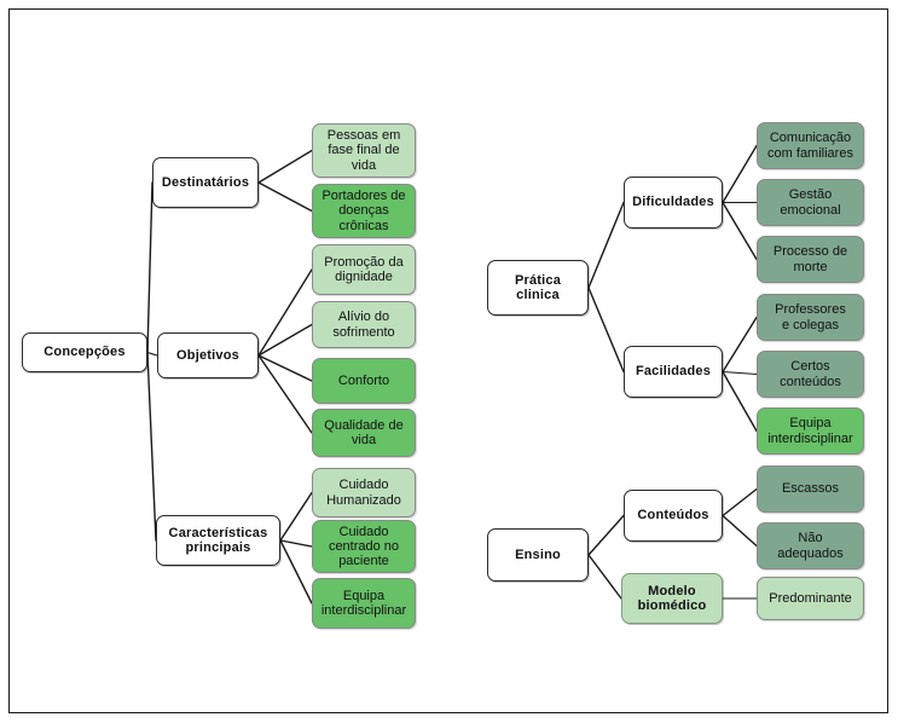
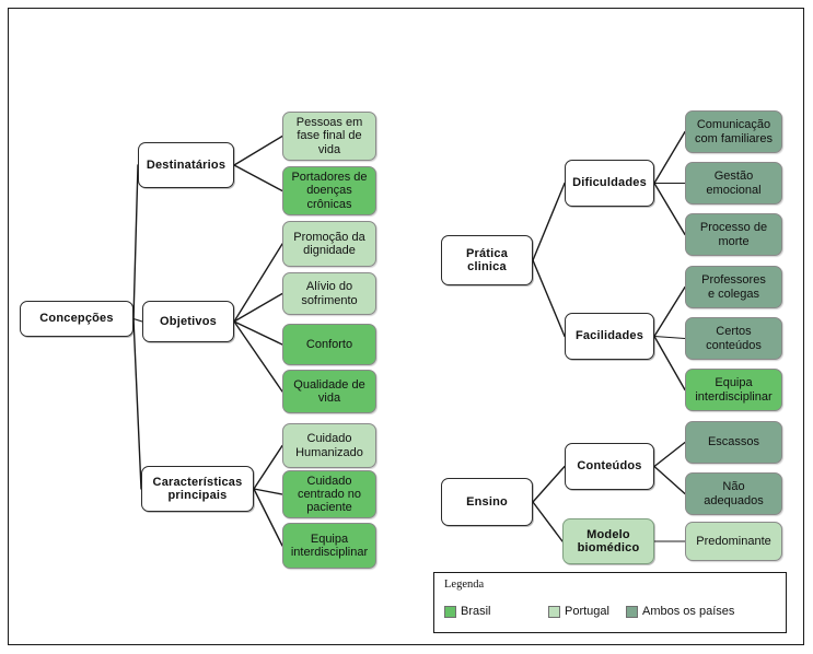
  Concepções
  Destinatários
  Objetivos
  Características
  principais
  Pessoas em
  fase final de
  vida
  Portadores de
  doenças
  crônicas
  Promoção da
  dignidade
  Alívio do
  sofrimento
  Conforto
  Qualidade de
  vida
  Cuidado
  Humanizado
  Cuidado
  centrado no
  paciente
  Equipa
  interdisciplinar
  Prática
  clinica
  Dificuldades
  Facilidades
  Comunicação
  com familiares
  Gestão
  emocional
  Processo de
  morte
  Professores
  e colegas
  Certos
  conteúdos
  Equipa
  interdisciplinar
  Ensino
  Conteúdos
  Modelo
  biomédico
  Escassos
  Não
  adequados
  Predominante
+ Legenda
+ Brasil
+ Portugal
+ Ambos os países
